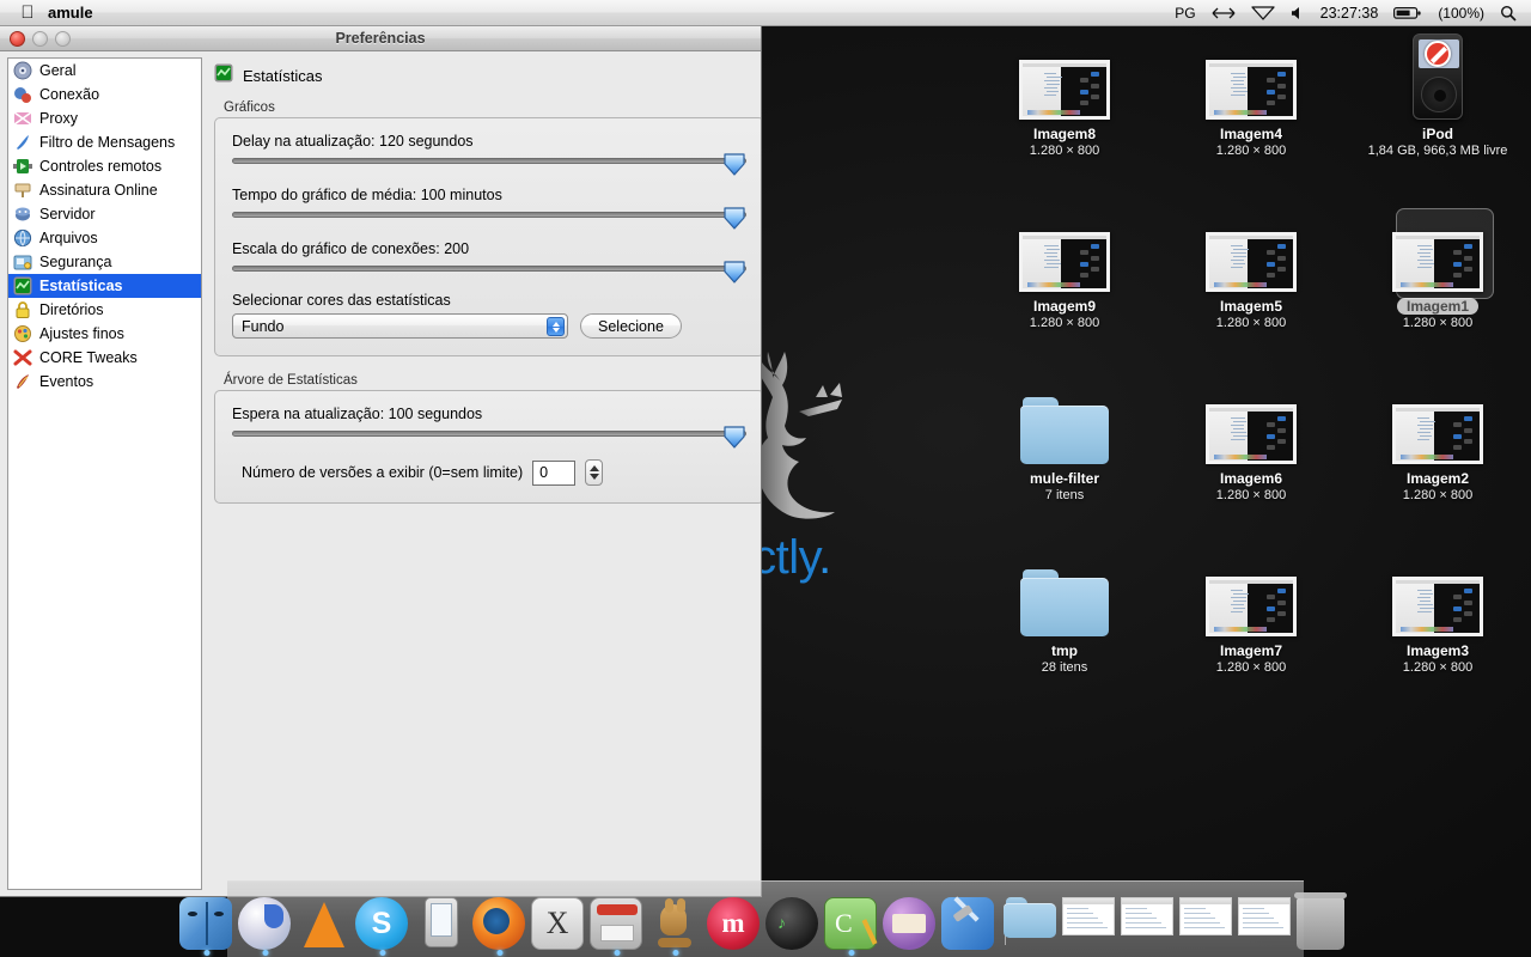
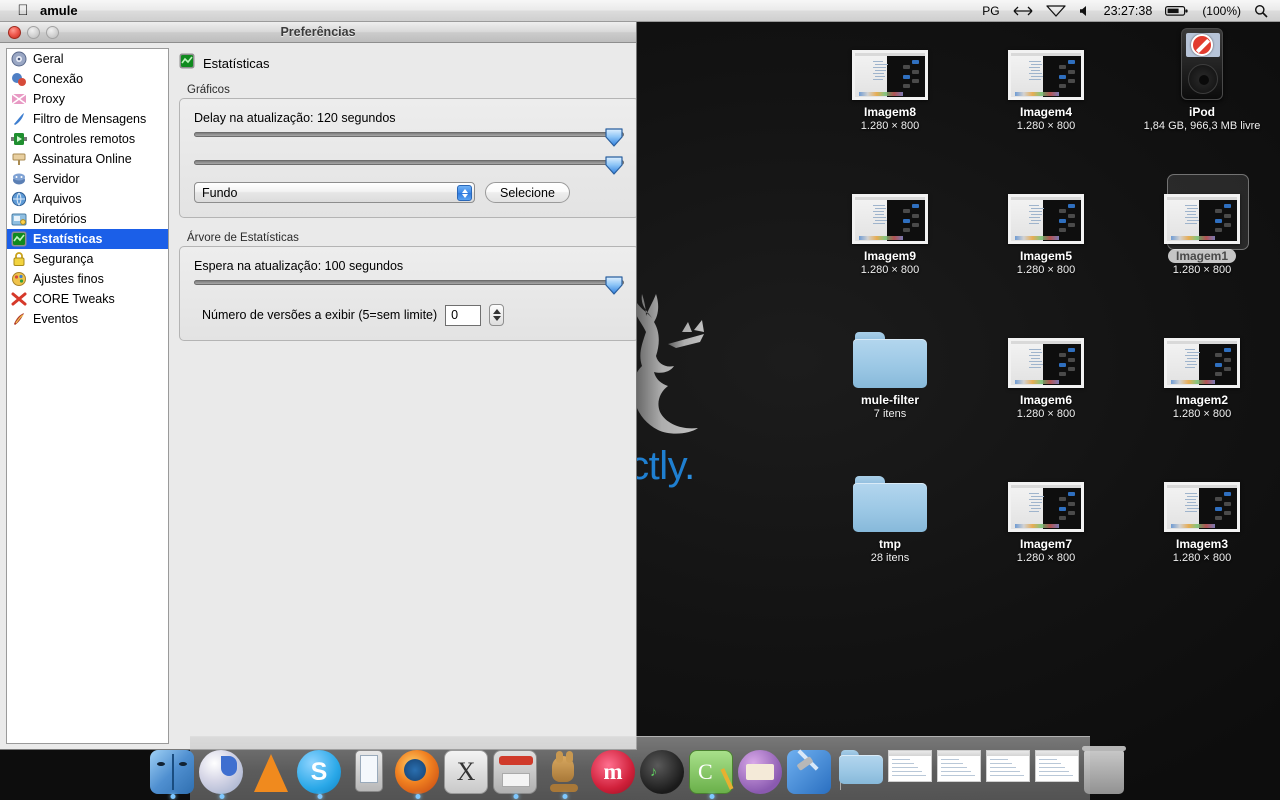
  Imagem8
  1.280 × 800
  Imagem4
  1.280 × 800
  iPod
  1,84 GB, 966,3 MB livre
  Imagem9
  1.280 × 800
  Imagem5
  1.280 × 800
  Imagem1
  1.280 × 800
  mule-filter
  7 itens
  Imagem6
  1.280 × 800
  Imagem2
  1.280 × 800
  tmp
  28 itens
  Imagem7
  1.280 × 800
  Imagem3
  1.280 × 800
  
  amule
  PG
  23:27:38
  (100%)
  Preferências
  Geral
  Conexão
  Proxy
  Filtro de Mensagens
  Controles remotos
  Assinatura Online
  Servidor
  Arquivos
- Segurança
+ Diretórios
  Estatísticas
- Diretórios
+ Segurança
  Ajustes finos
  CORE Tweaks
  Eventos
  Estatísticas
  Gráficos
  Delay na atualização: 120 segundos
- Tempo do gráfico de média: 100 minutos
- Escala do gráfico de conexões: 200
- Selecionar cores das estatísticas
  Fundo
  Selecione
  Árvore de Estatísticas
  Espera na atualização: 100 segundos
- Número de versões a exibir (0=sem limite)
+ Número de versões a exibir (5=sem limite)
  0
  S
  X
  m
  ♪
  C
